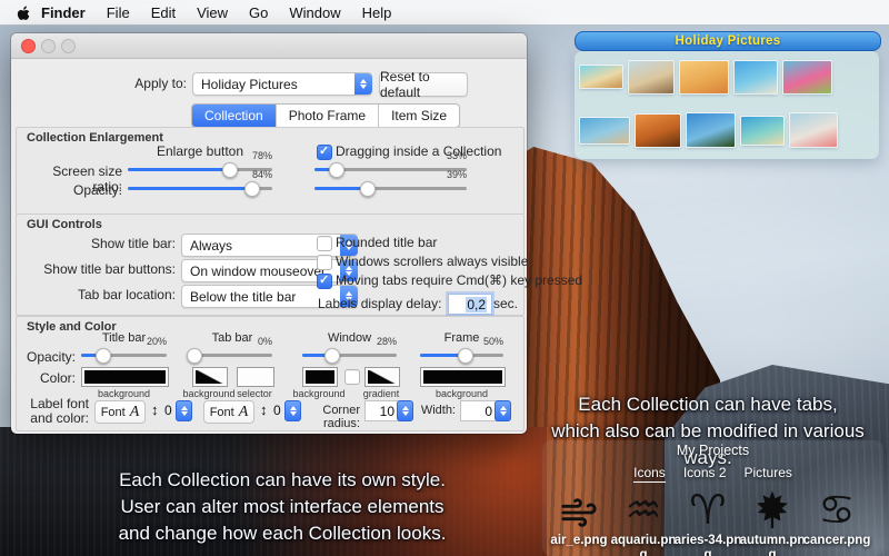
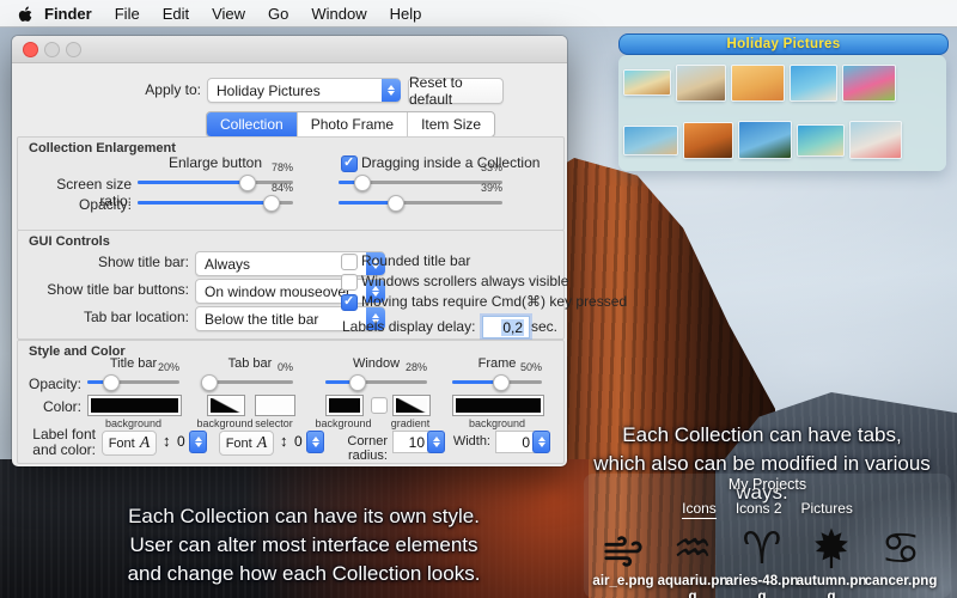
  Finder
  File
  Edit
  View
  Go
  Window
  Help
  Holiday Pictures
  Each Collection can have tabs,
  which also can be modified in various ways.
  Each Collection can have its own style.
  User can alter most interface elements
  and change how each Collection looks.
  My Projects
  Icons
  Icons 2
  Pictures
  air_e.png
  ♒
  aquariu.png
  ♈
- aries-34.png
+ aries-48.png
  autumn.png
  ♋
  cancer.png
  Apply to:
  Holiday Pictures
  Reset to default
  Collection
  Photo Frame
  Item Size
  Collection Enlargement
  Enlarge button
  ✓
  Dragging inside a Collection
  Screen size ratio:
  78%
  33%
  Opacity:
  84%
  39%
  GUI Controls
  Show title bar:
  Always
  Show title bar buttons:
  On window mouseover
  Tab bar location:
  Below the title bar
  Rounded title bar
  Windows scrollers always visible
  ✓
  Moving tabs require Cmd(⌘) key pressed
  Labels display delay:
  0,2
  sec.
  Style and Color
  Title bar
  Tab bar
  Window
  Frame
  Opacity:
  20%
  0%
  28%
  50%
  Color:
  background
  background
  selector
  background
  gradient
  background
  Label font
  and color:
  Font
  A
  ↕
  0
  Font
  A
  ↕
  0
  Corner radius:
  10
  Width:
  0
